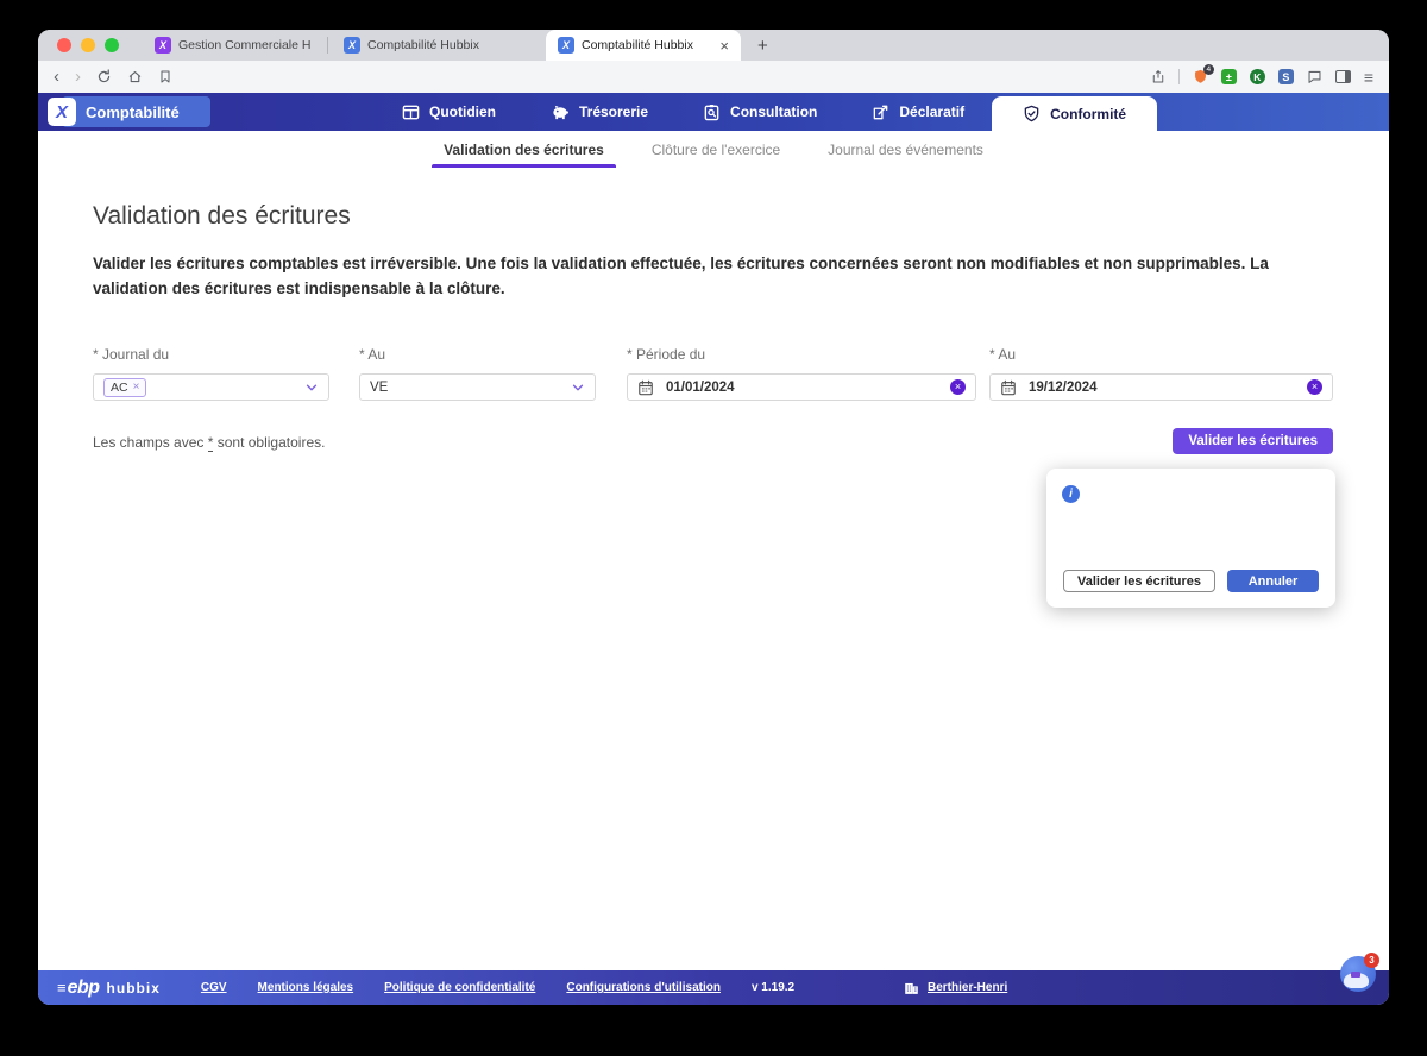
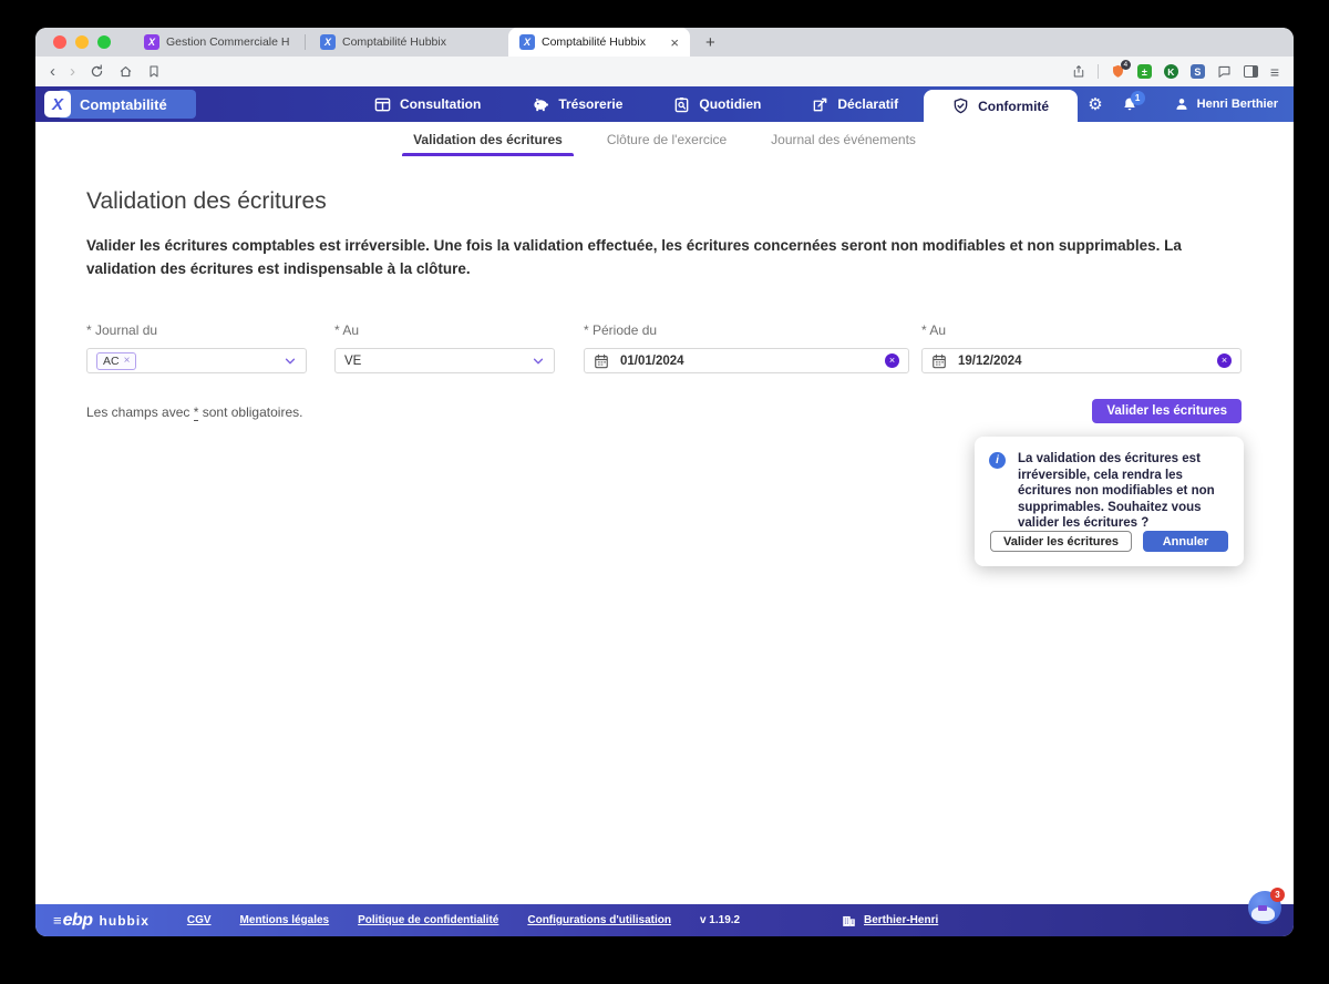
  X
  Gestion Commerciale H
  X
  Comptabilité Hubbix
  X
  Comptabilité Hubbix
  ×
  +
  ‹
  ›
  ±
  K
  S
  ≡
  X
  Comptabilité
- Quotidien
+ Consultation
  Trésorerie
- Consultation
+ Quotidien
  Déclaratif
  Conformité
+ ⚙
+ 1
+ Henri Berthier
  Validation des écritures
  Clôture de l'exercice
  Journal des événements
  Validation des écritures
  Valider les écritures comptables est irréversible. Une fois la validation effectuée, les écritures concernées seront non modifiables et non supprimables. La validation des écritures est indispensable à la clôture.
  * Journal du
  AC
  ×
  * Au
  VE
  * Période du
  01/01/2024
  ×
  * Au
  19/12/2024
  ×
  Les champs avec * sont obligatoires.
  Valider les écritures
  i
+ La validation des écritures est irréversible, cela rendra les écritures non modifiables et non supprimables. Souhaitez vous valider les écritures ?
  Valider les écritures
  Annuler
  ≡
  ebp
  hubbix
  CGV
  Mentions légales
  Politique de confidentialité
  Configurations d'utilisation
  v 1.19.2
  Berthier-Henri
  3
